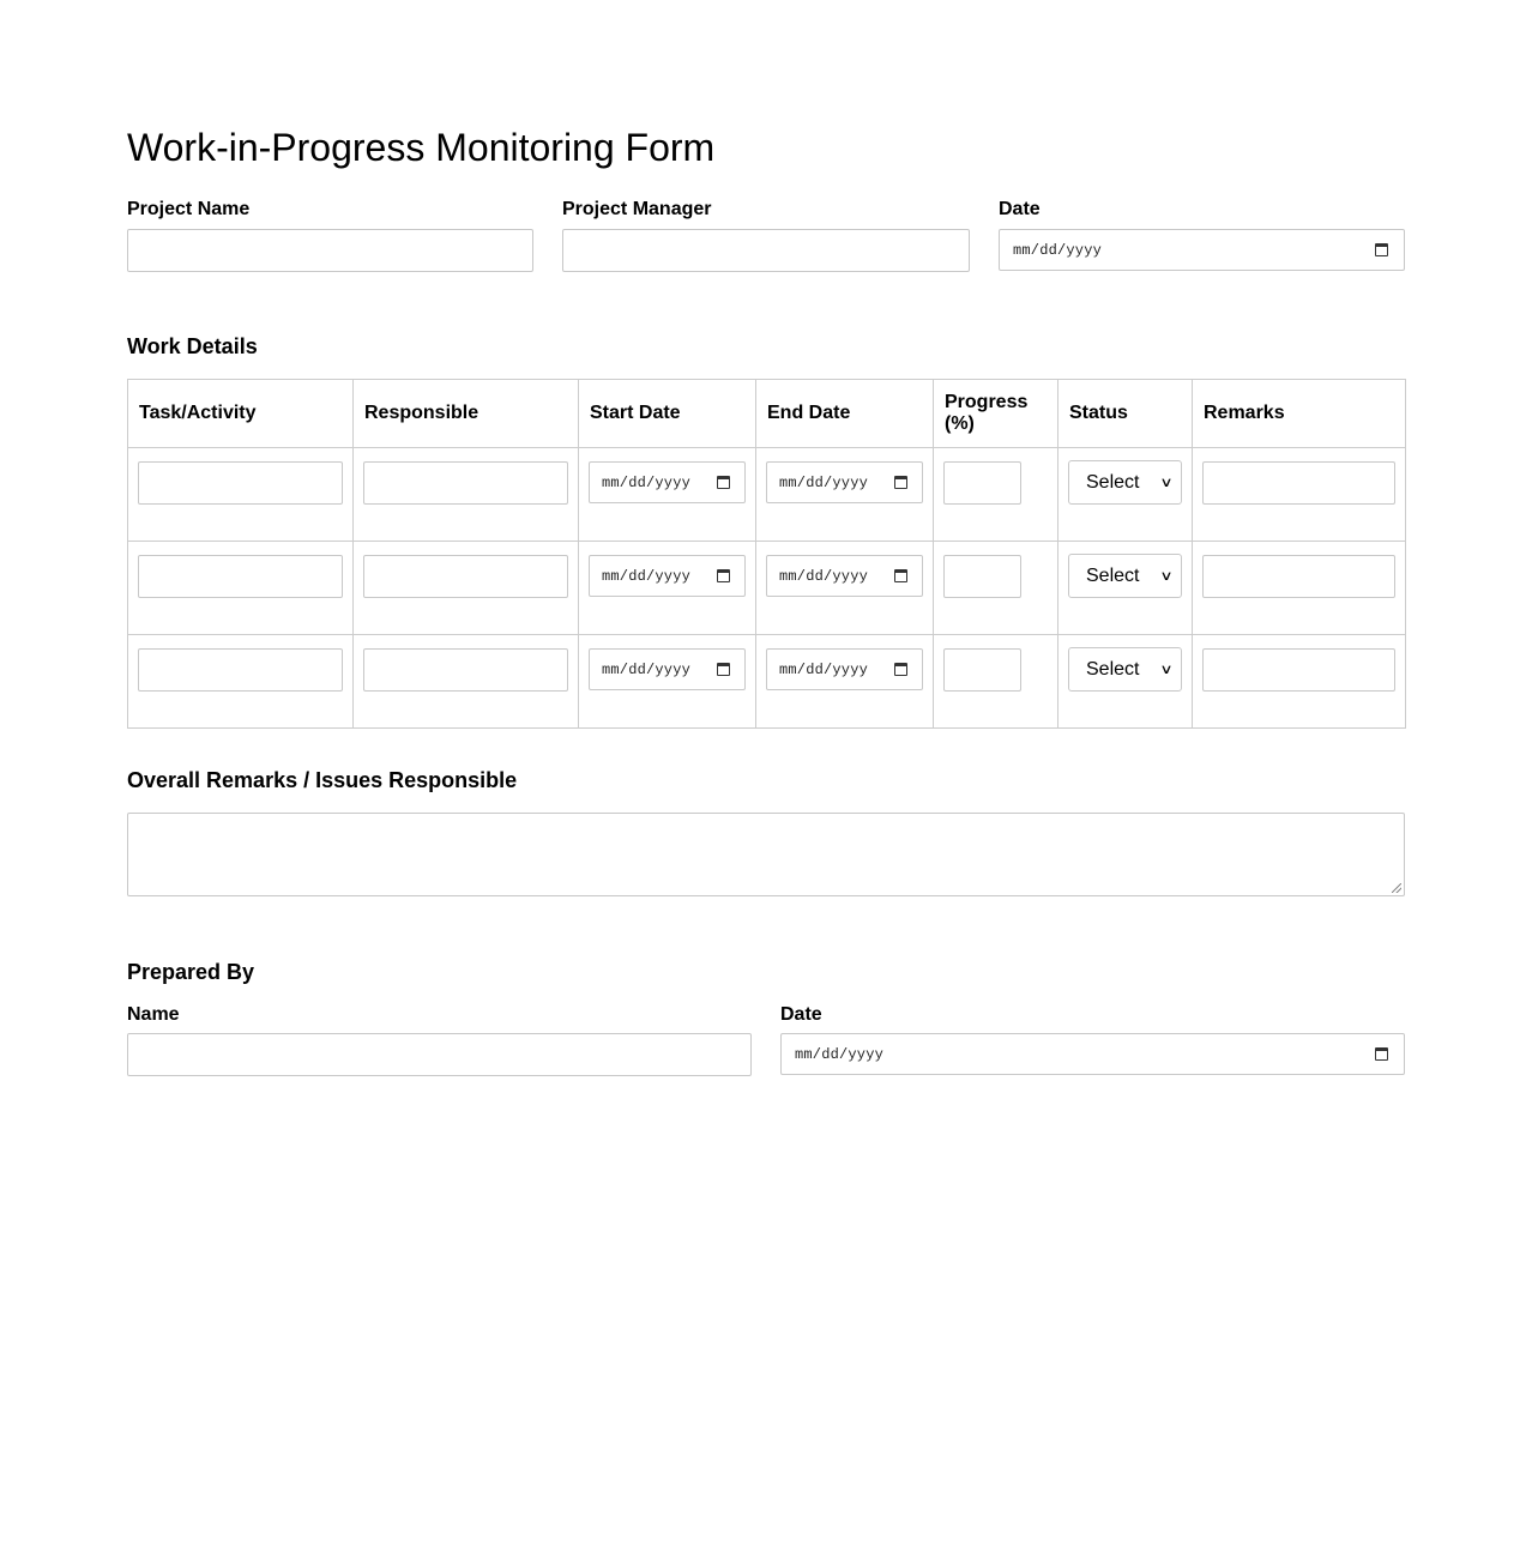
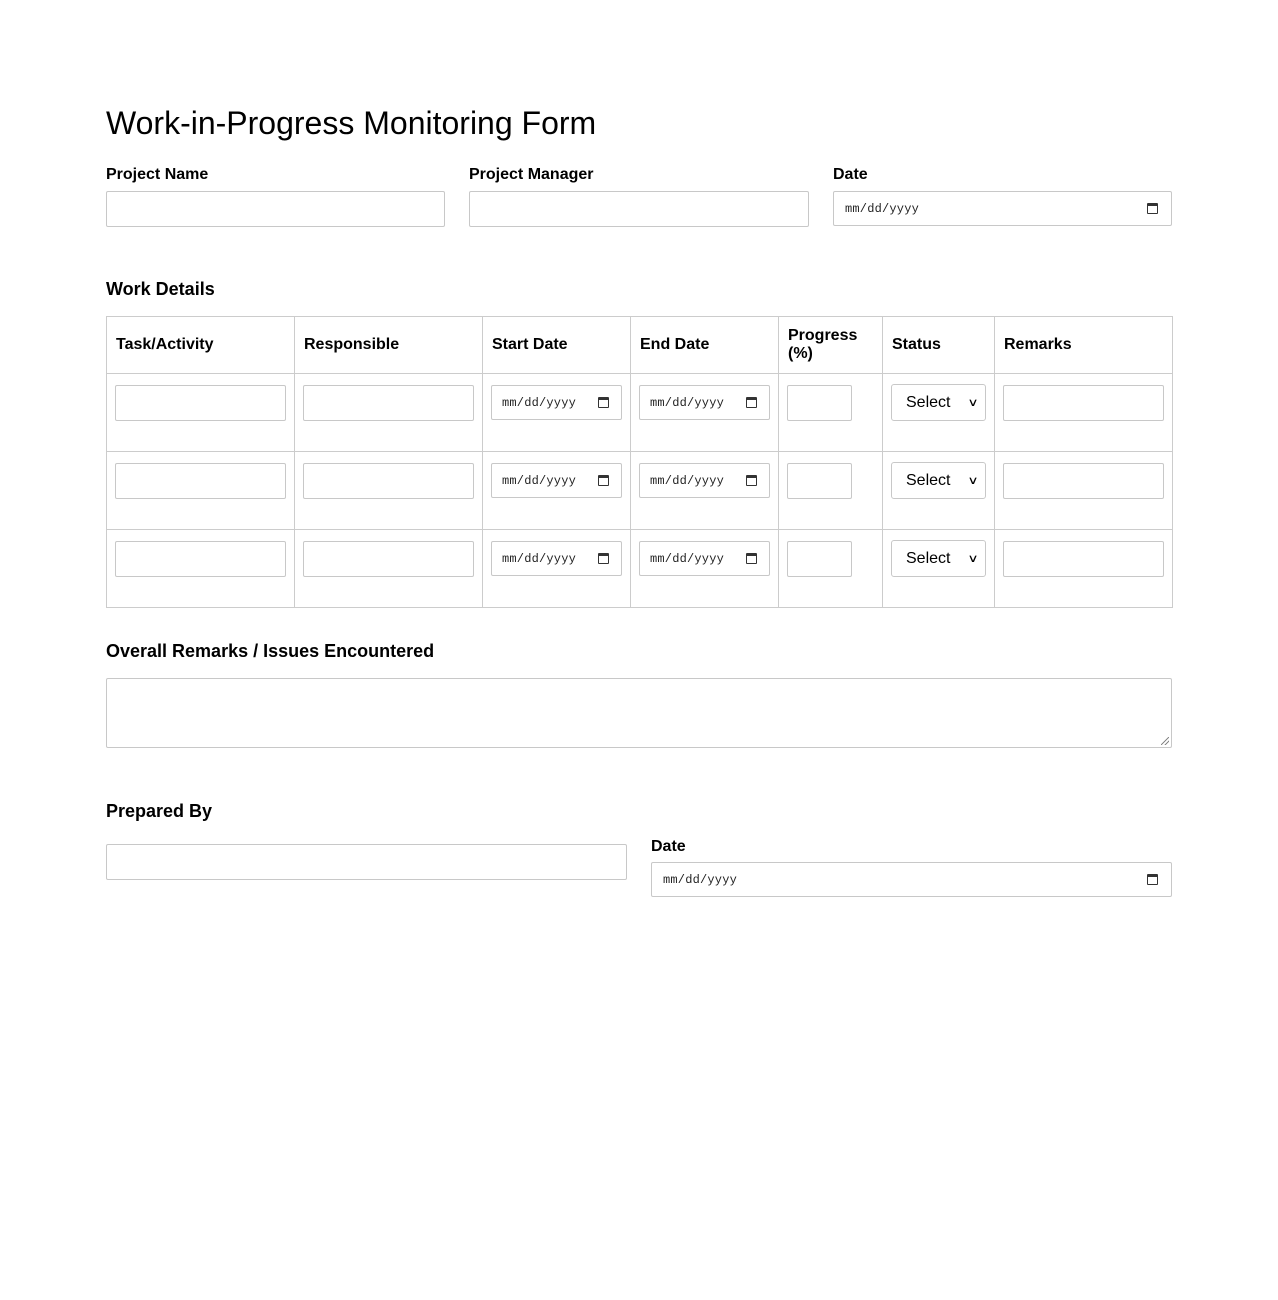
  Work-in-Progress Monitoring Form
  Project Name
  Project Manager
  Date
  mm/dd/yyyy
  Work Details
  Task/Activity	Responsible	Start Date	End Date	Progress (%)	Status	Remarks
  		mm/dd/yyyy	mm/dd/yyyy		Select ∨
  		mm/dd/yyyy	mm/dd/yyyy		Select ∨
  		mm/dd/yyyy	mm/dd/yyyy		Select ∨
- Overall Remarks / Issues Responsible
+ Overall Remarks / Issues Encountered
  Prepared By
- Name
  Date
  mm/dd/yyyy
